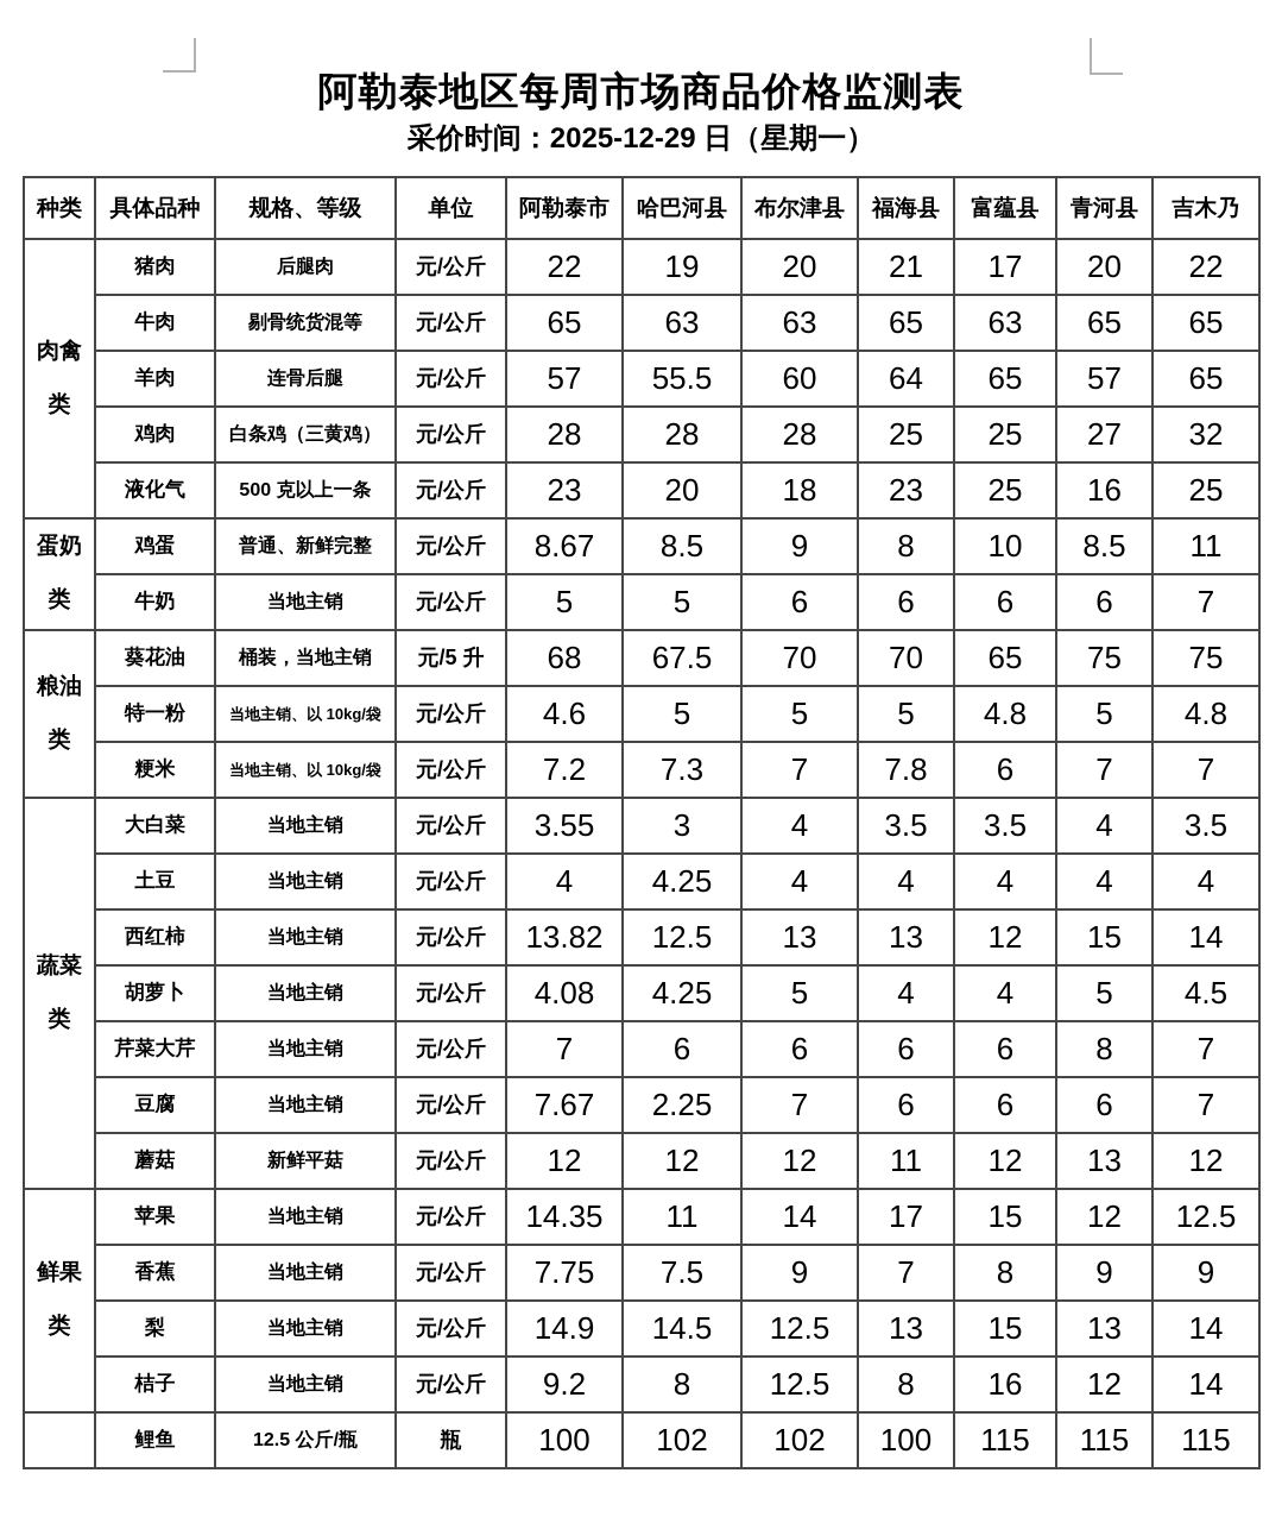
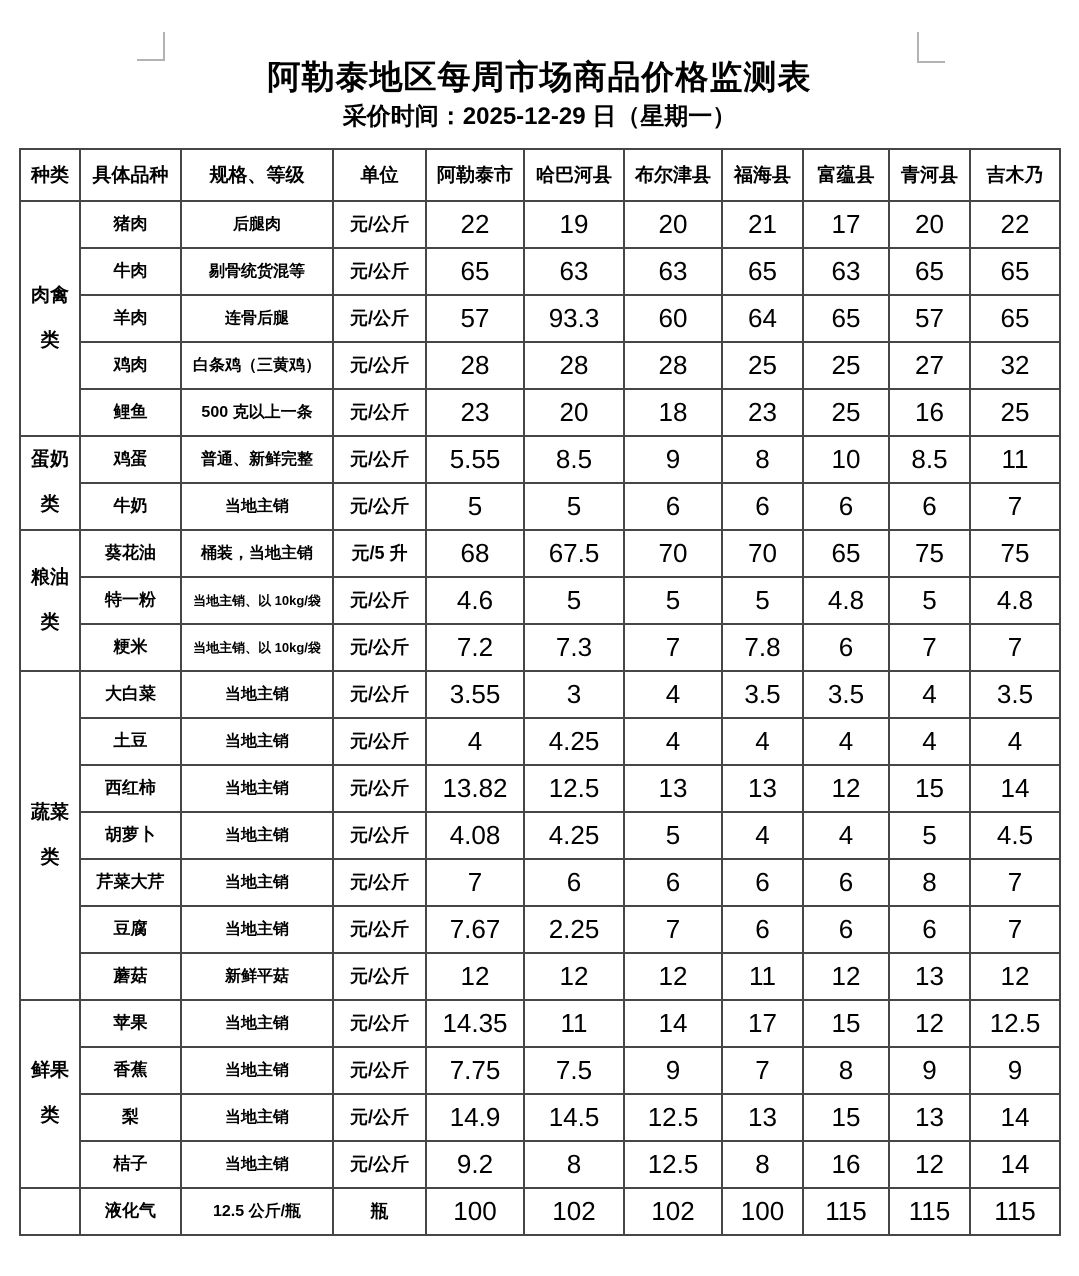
  阿勒泰地区每周市场商品价格监测表
  采价时间：2025-12-29 日（星期一）
  种类	具体品种	规格、等级	单位	阿勒泰市	哈巴河县	布尔津县	福海县	富蕴县	青河县	吉木乃
  肉禽类	猪肉	后腿肉	元/公斤	22	19	20	21	17	20	22
  牛肉	剔骨统货混等	元/公斤	65	63	63	65	63	65	65
- 羊肉	连骨后腿	元/公斤	57	55.5	60	64	65	57	65
+ 羊肉	连骨后腿	元/公斤	57	93.3	60	64	65	57	65
  鸡肉	白条鸡（三黄鸡）	元/公斤	28	28	28	25	25	27	32
- 液化气	500 克以上一条	元/公斤	23	20	18	23	25	16	25
+ 鲤鱼	500 克以上一条	元/公斤	23	20	18	23	25	16	25
- 蛋奶类	鸡蛋	普通、新鲜完整	元/公斤	8.67	8.5	9	8	10	8.5	11
+ 蛋奶类	鸡蛋	普通、新鲜完整	元/公斤	5.55	8.5	9	8	10	8.5	11
  牛奶	当地主销	元/公斤	5	5	6	6	6	6	7
  粮油类	葵花油	桶装，当地主销	元/5 升	68	67.5	70	70	65	75	75
  特一粉	当地主销、以 10kg/袋	元/公斤	4.6	5	5	5	4.8	5	4.8
  粳米	当地主销、以 10kg/袋	元/公斤	7.2	7.3	7	7.8	6	7	7
  蔬菜类	大白菜	当地主销	元/公斤	3.55	3	4	3.5	3.5	4	3.5
  土豆	当地主销	元/公斤	4	4.25	4	4	4	4	4
  西红柿	当地主销	元/公斤	13.82	12.5	13	13	12	15	14
  胡萝卜	当地主销	元/公斤	4.08	4.25	5	4	4	5	4.5
  芹菜大芹	当地主销	元/公斤	7	6	6	6	6	8	7
  豆腐	当地主销	元/公斤	7.67	2.25	7	6	6	6	7
  蘑菇	新鲜平菇	元/公斤	12	12	12	11	12	13	12
  鲜果类	苹果	当地主销	元/公斤	14.35	11	14	17	15	12	12.5
  香蕉	当地主销	元/公斤	7.75	7.5	9	7	8	9	9
  梨	当地主销	元/公斤	14.9	14.5	12.5	13	15	13	14
  桔子	当地主销	元/公斤	9.2	8	12.5	8	16	12	14
- 	鲤鱼	12.5 公斤/瓶	瓶	100	102	102	100	115	115	115
+ 	液化气	12.5 公斤/瓶	瓶	100	102	102	100	115	115	115
